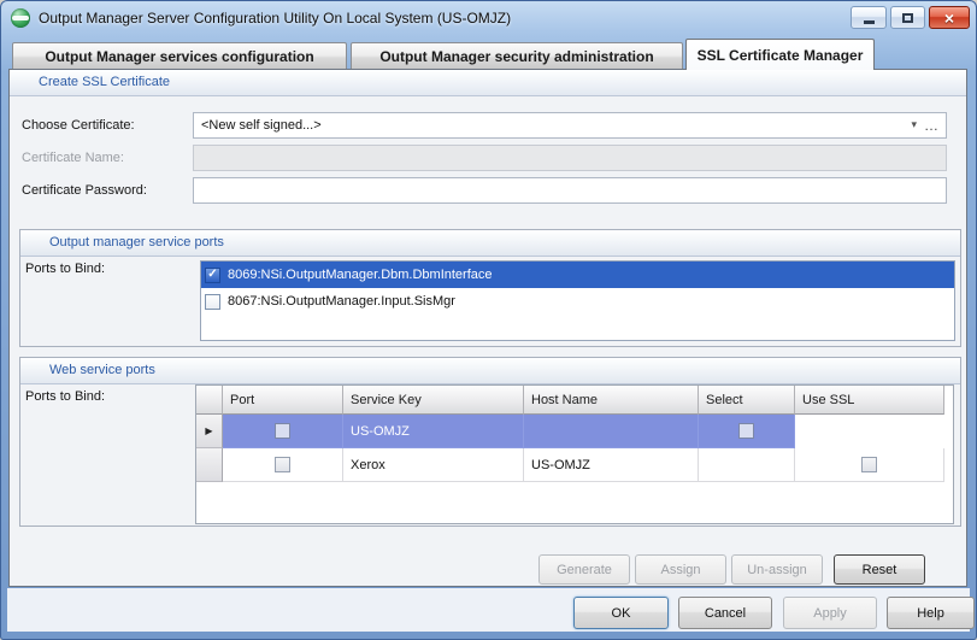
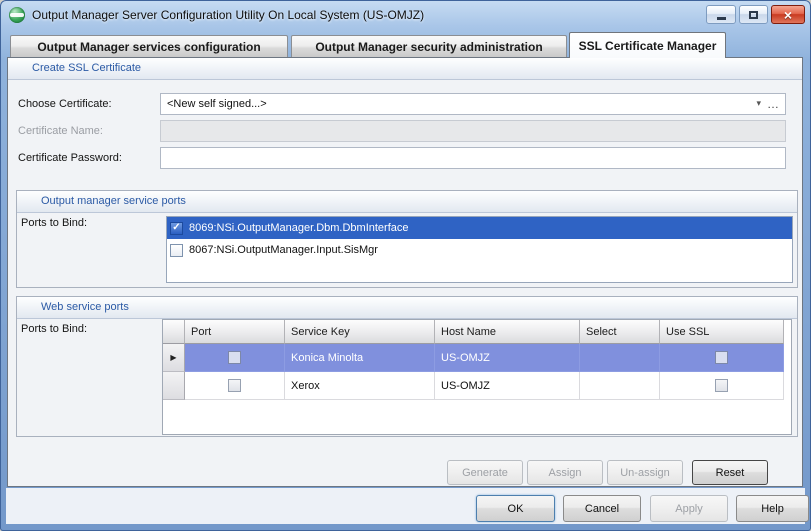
  Output Manager Server Configuration Utility On Local System (US-OMJZ)
  ×
  Output Manager services configuration
  Output Manager security administration
  SSL Certificate Manager
  Create SSL Certificate
  Choose Certificate:
  <New self signed...>
  ▾
  …
  Certificate Name:
  Certificate Password:
  Output manager service ports
  Ports to Bind:
  ✓
  8069:NSi.OutputManager.Dbm.DbmInterface
  8067:NSi.OutputManager.Input.SisMgr
  Web service ports
  Ports to Bind:
  Port
  Service Key
  Host Name
  Select
  Use SSL
  ▶
+ Konica Minolta
  US-OMJZ
  Xerox
  US-OMJZ
  Generate
  Assign
  Un-assign
  Reset
  OK
  Cancel
  Apply
  Help
